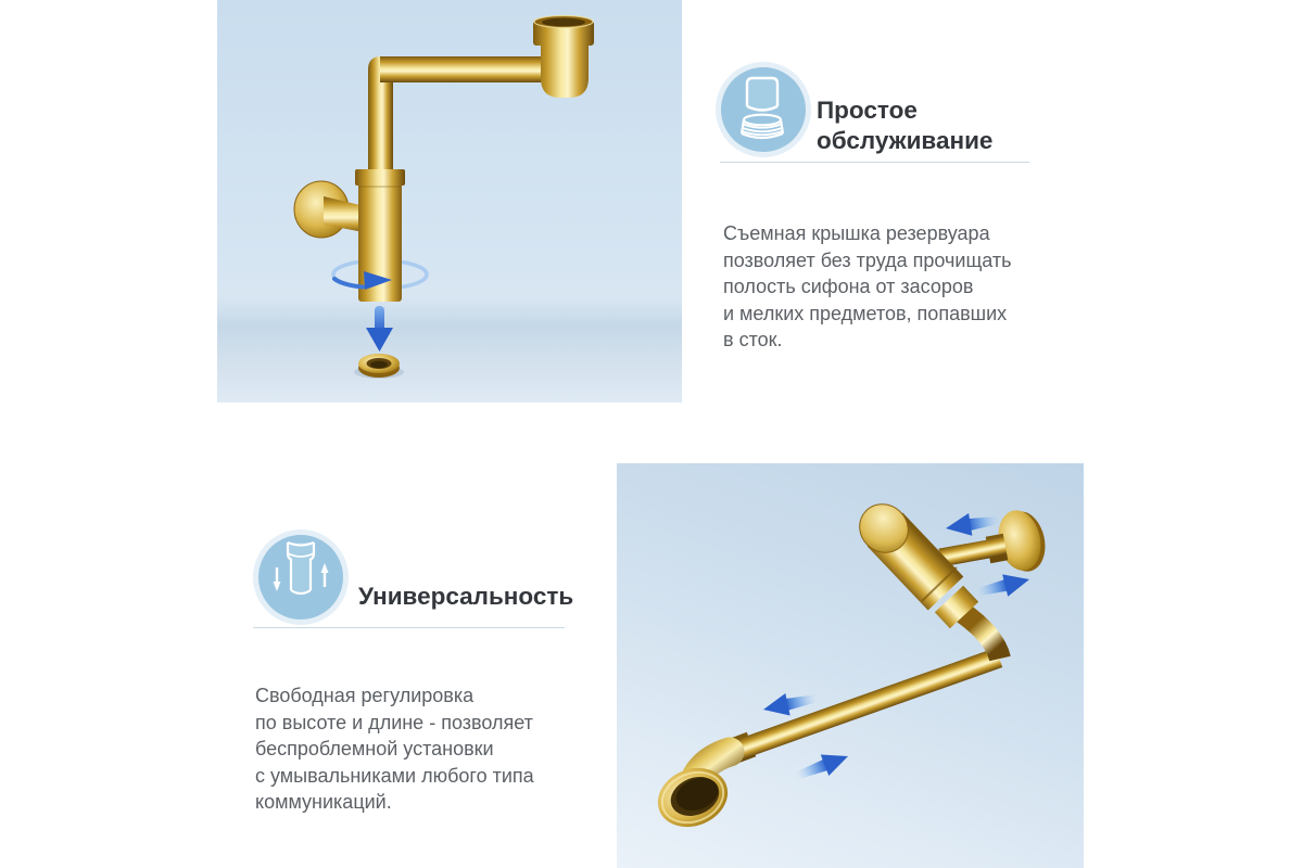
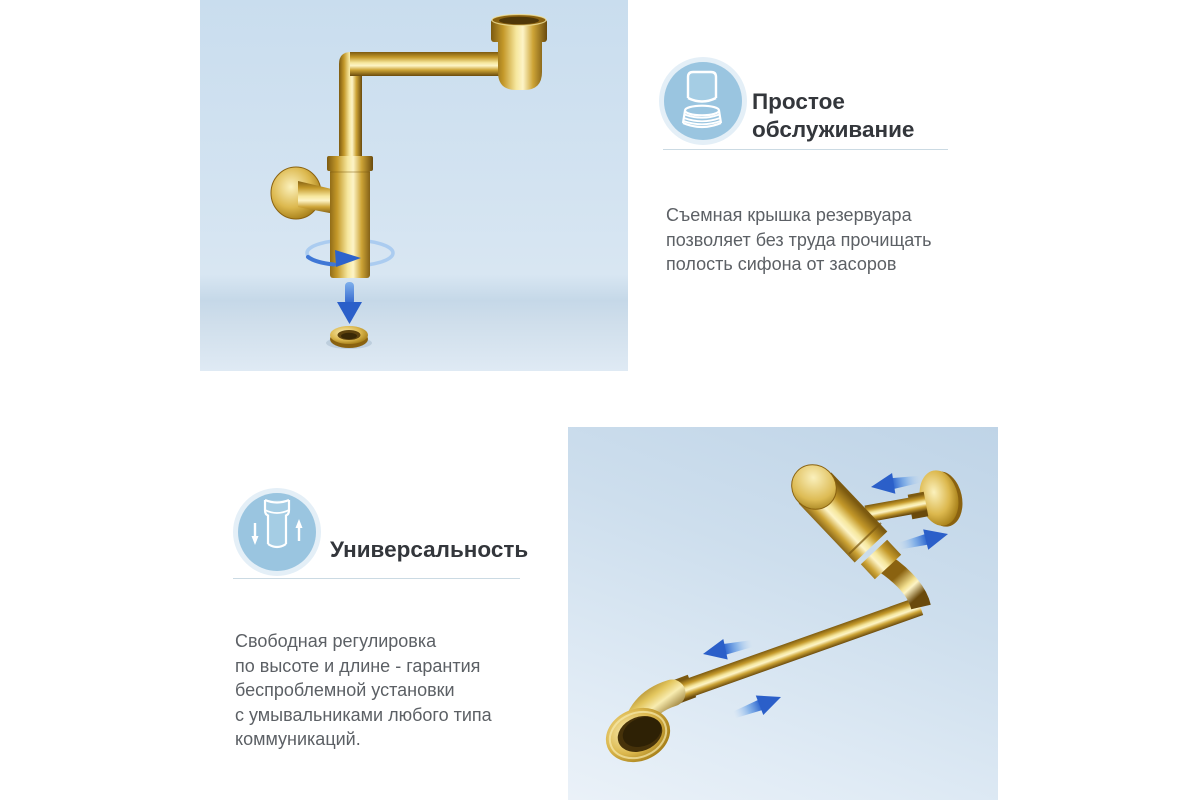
  Простое
  обслуживание
  Съемная крышка резервуара
  позволяет без труда прочищать
  полость сифона от засоров
- и мелких предметов, попавших
- в сток.
  Универсальность
  Свободная регулировка
- по высоте и длине - позволяет
+ по высоте и длине - гарантия
  беспроблемной установки
  с умывальниками любого типа
  коммуникаций.
